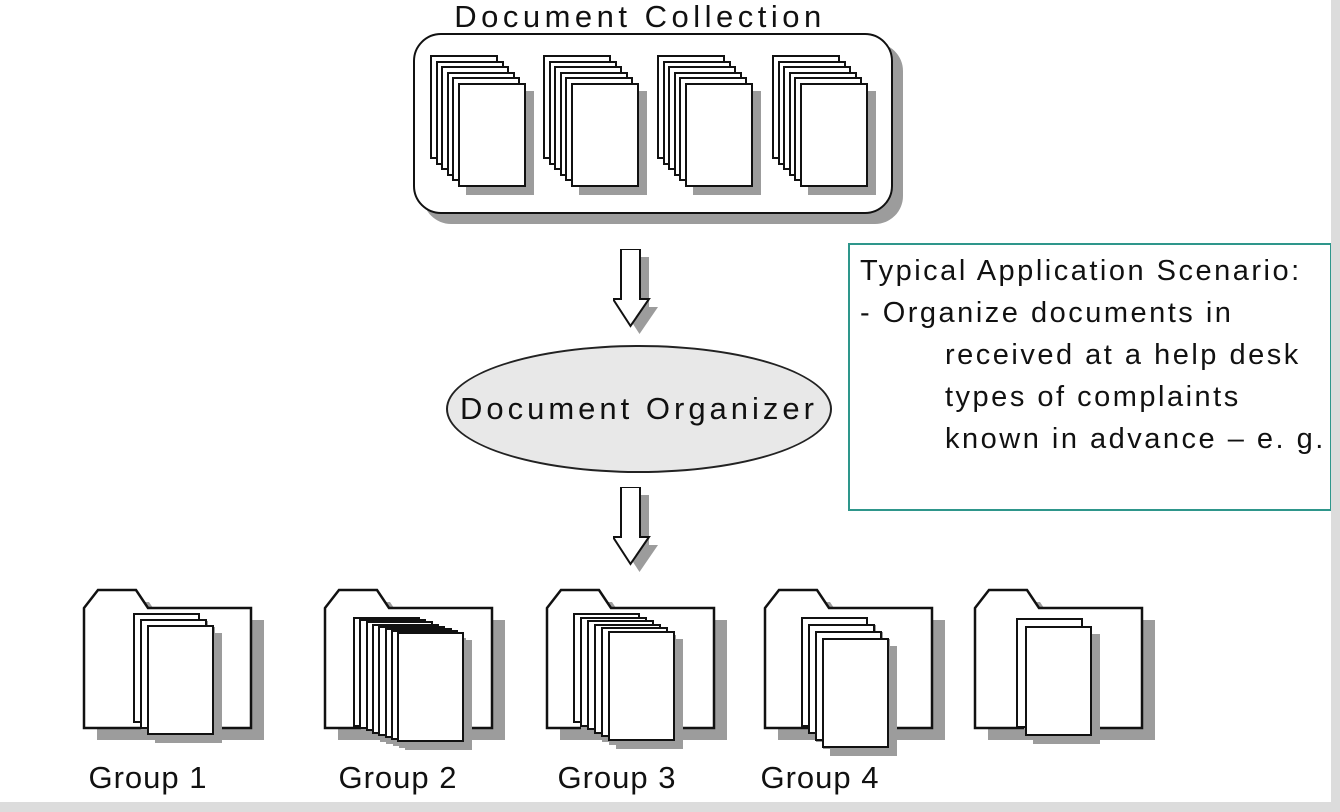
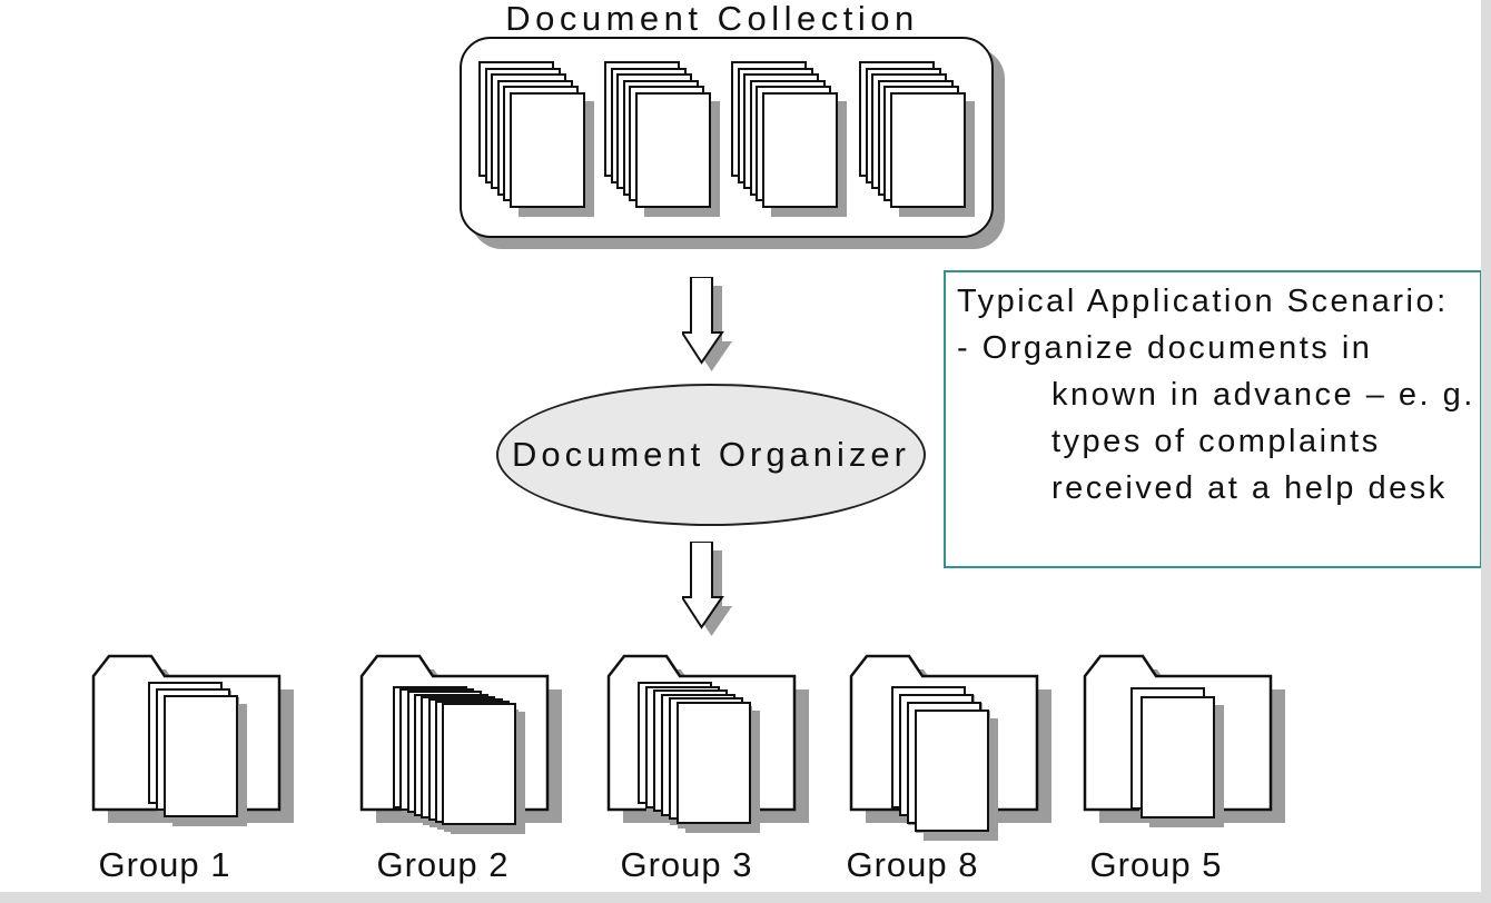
  Document Collection
  Document Organizer
  Typical Application Scenario:
  - Organize documents in
- received at a help desk
+ known in advance – e. g.
  types of complaints
- known in advance – e. g.
+ received at a help desk
  Group 1
  Group 2
  Group 3
- Group 4
+ Group 8
+ Group 5
